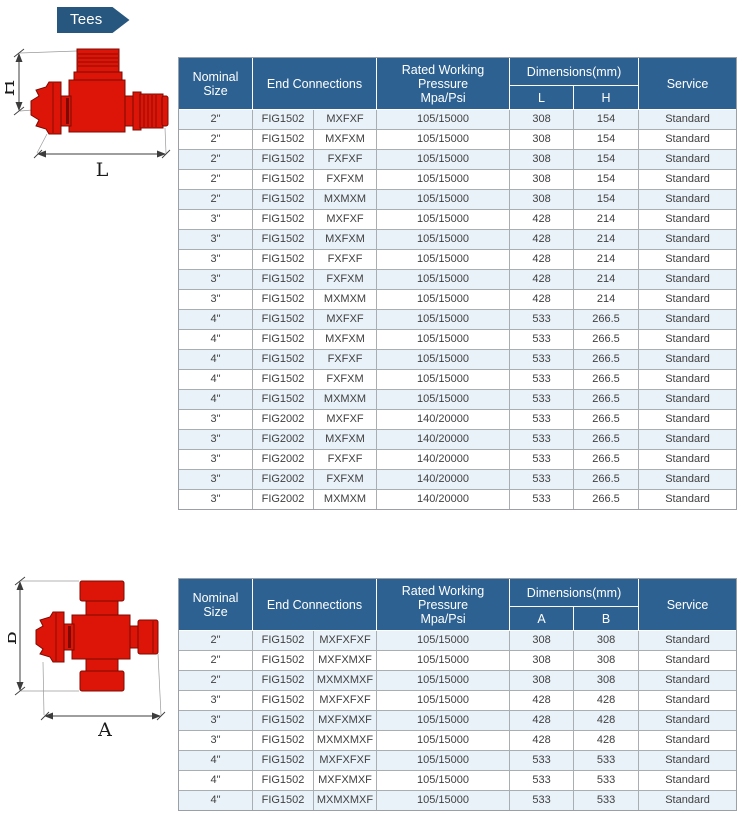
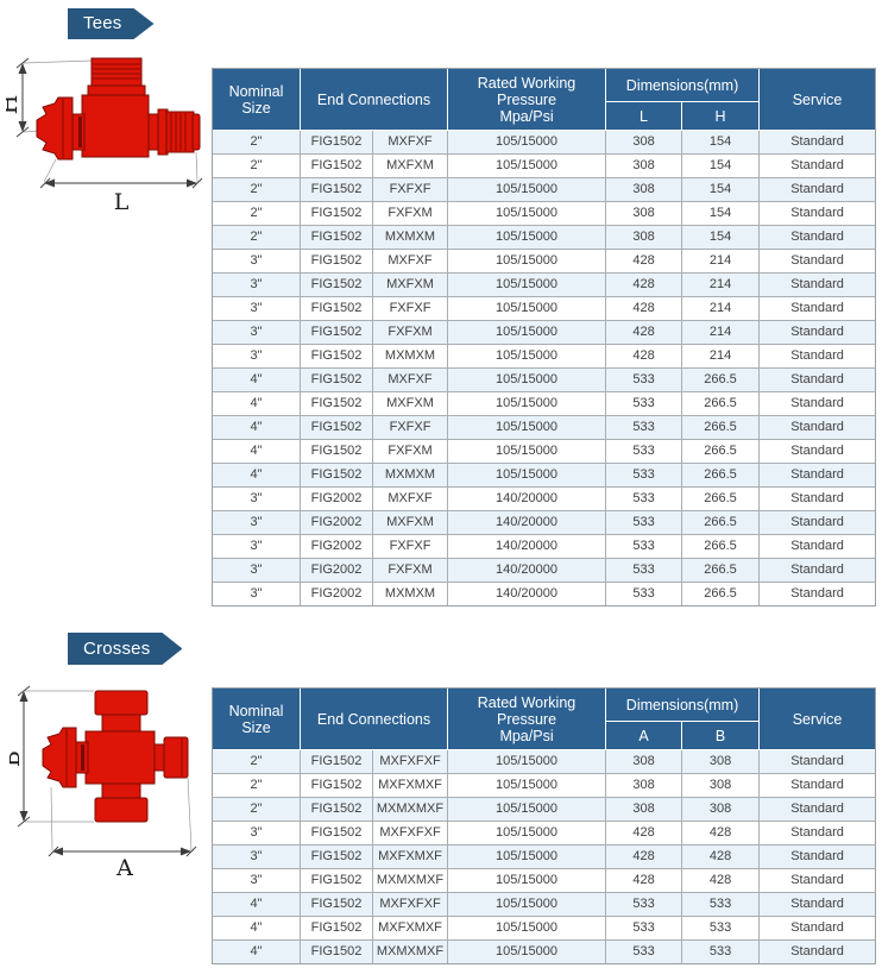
  Tees
  L
  Nominal Size	End Connections	Rated Working Pressure Mpa/Psi	Dimensions(mm)	Service
  L	H
  2"	FIG1502	MXFXF	105/15000	308	154	Standard
  2"	FIG1502	MXFXM	105/15000	308	154	Standard
  2"	FIG1502	FXFXF	105/15000	308	154	Standard
  2"	FIG1502	FXFXM	105/15000	308	154	Standard
  2"	FIG1502	MXMXM	105/15000	308	154	Standard
  3"	FIG1502	MXFXF	105/15000	428	214	Standard
  3"	FIG1502	MXFXM	105/15000	428	214	Standard
  3"	FIG1502	FXFXF	105/15000	428	214	Standard
  3"	FIG1502	FXFXM	105/15000	428	214	Standard
  3"	FIG1502	MXMXM	105/15000	428	214	Standard
  4"	FIG1502	MXFXF	105/15000	533	266.5	Standard
  4"	FIG1502	MXFXM	105/15000	533	266.5	Standard
  4"	FIG1502	FXFXF	105/15000	533	266.5	Standard
  4"	FIG1502	FXFXM	105/15000	533	266.5	Standard
  4"	FIG1502	MXMXM	105/15000	533	266.5	Standard
  3"	FIG2002	MXFXF	140/20000	533	266.5	Standard
  3"	FIG2002	MXFXM	140/20000	533	266.5	Standard
  3"	FIG2002	FXFXF	140/20000	533	266.5	Standard
  3"	FIG2002	FXFXM	140/20000	533	266.5	Standard
  3"	FIG2002	MXMXM	140/20000	533	266.5	Standard
+ Crosses
  A
  Nominal Size	End Connections	Rated Working Pressure Mpa/Psi	Dimensions(mm)	Service
  A	B
  2"	FIG1502	MXFXFXF	105/15000	308	308	Standard
  2"	FIG1502	MXFXMXF	105/15000	308	308	Standard
  2"	FIG1502	MXMXMXF	105/15000	308	308	Standard
  3"	FIG1502	MXFXFXF	105/15000	428	428	Standard
  3"	FIG1502	MXFXMXF	105/15000	428	428	Standard
  3"	FIG1502	MXMXMXF	105/15000	428	428	Standard
  4"	FIG1502	MXFXFXF	105/15000	533	533	Standard
  4"	FIG1502	MXFXMXF	105/15000	533	533	Standard
  4"	FIG1502	MXMXMXF	105/15000	533	533	Standard
